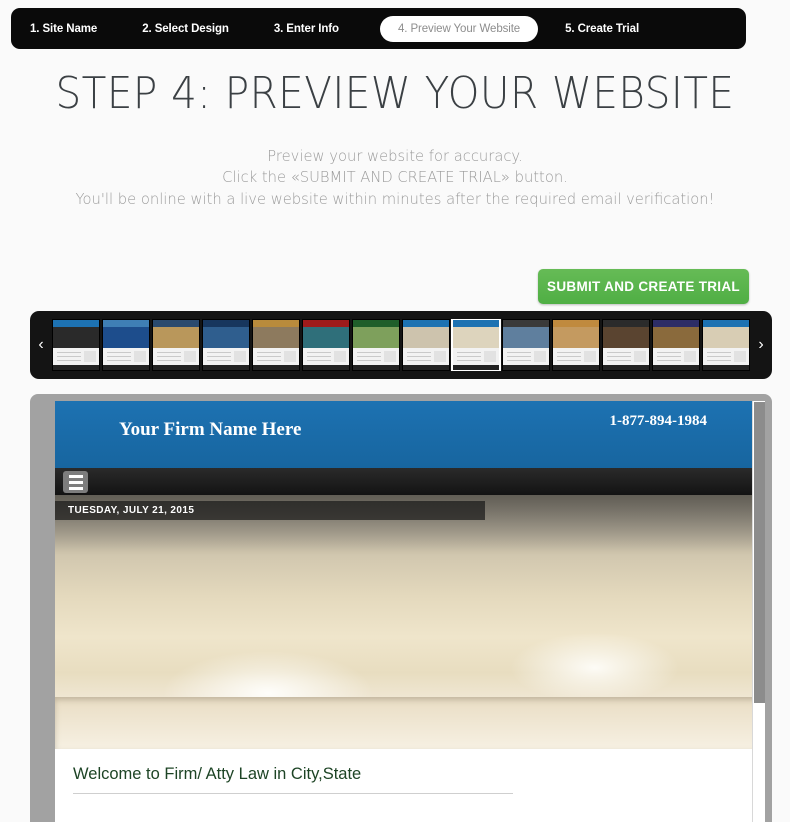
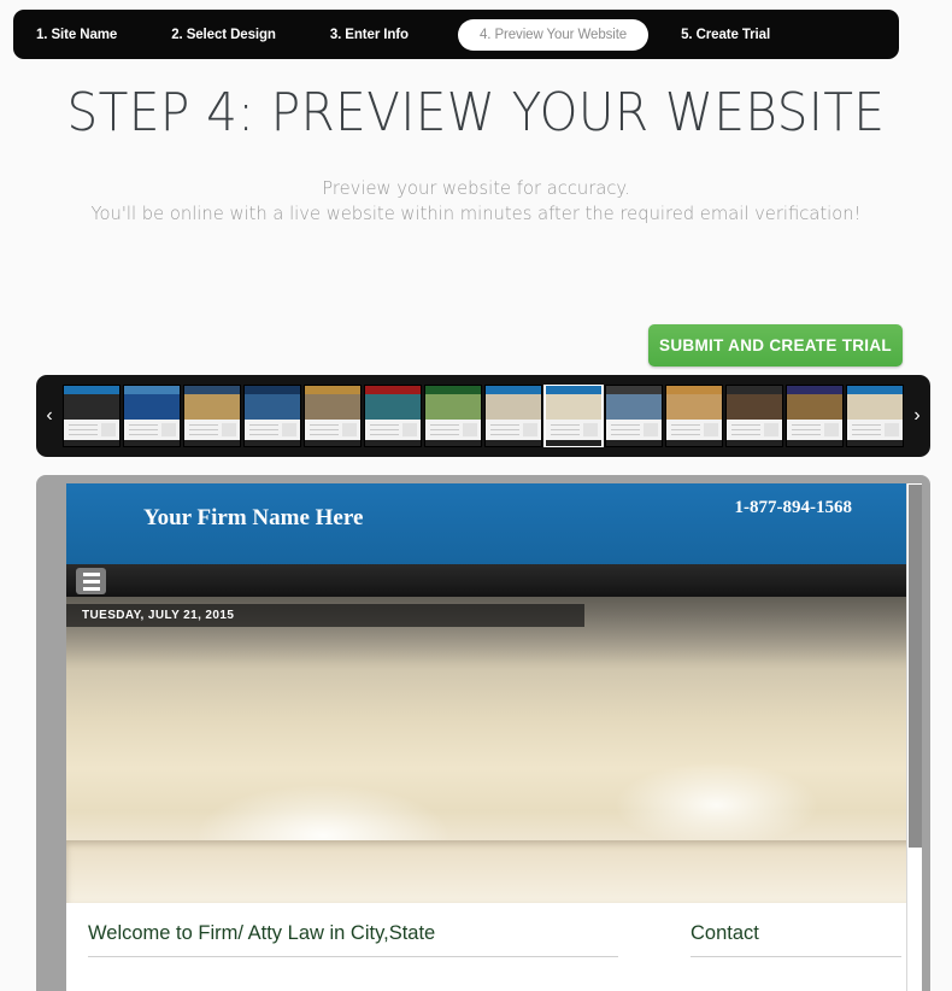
  1. Site Name
  2. Select Design
  3. Enter Info
  4. Preview Your Website
  5. Create Trial
  STEP 4: PREVIEW YOUR WEBSITE
  Preview your website for accuracy.
- Click the «SUBMIT AND CREATE TRIAL» button.
  You'll be online with a live website within minutes after the required email verification!
  SUBMIT AND CREATE TRIAL
  ‹
  ›
  Your Firm Name Here
- 1-877-894-1984
+ 1-877-894-1568
  TUESDAY, JULY 21, 2015
  Welcome to Firm/ Atty Law in City,State
+ Contact
